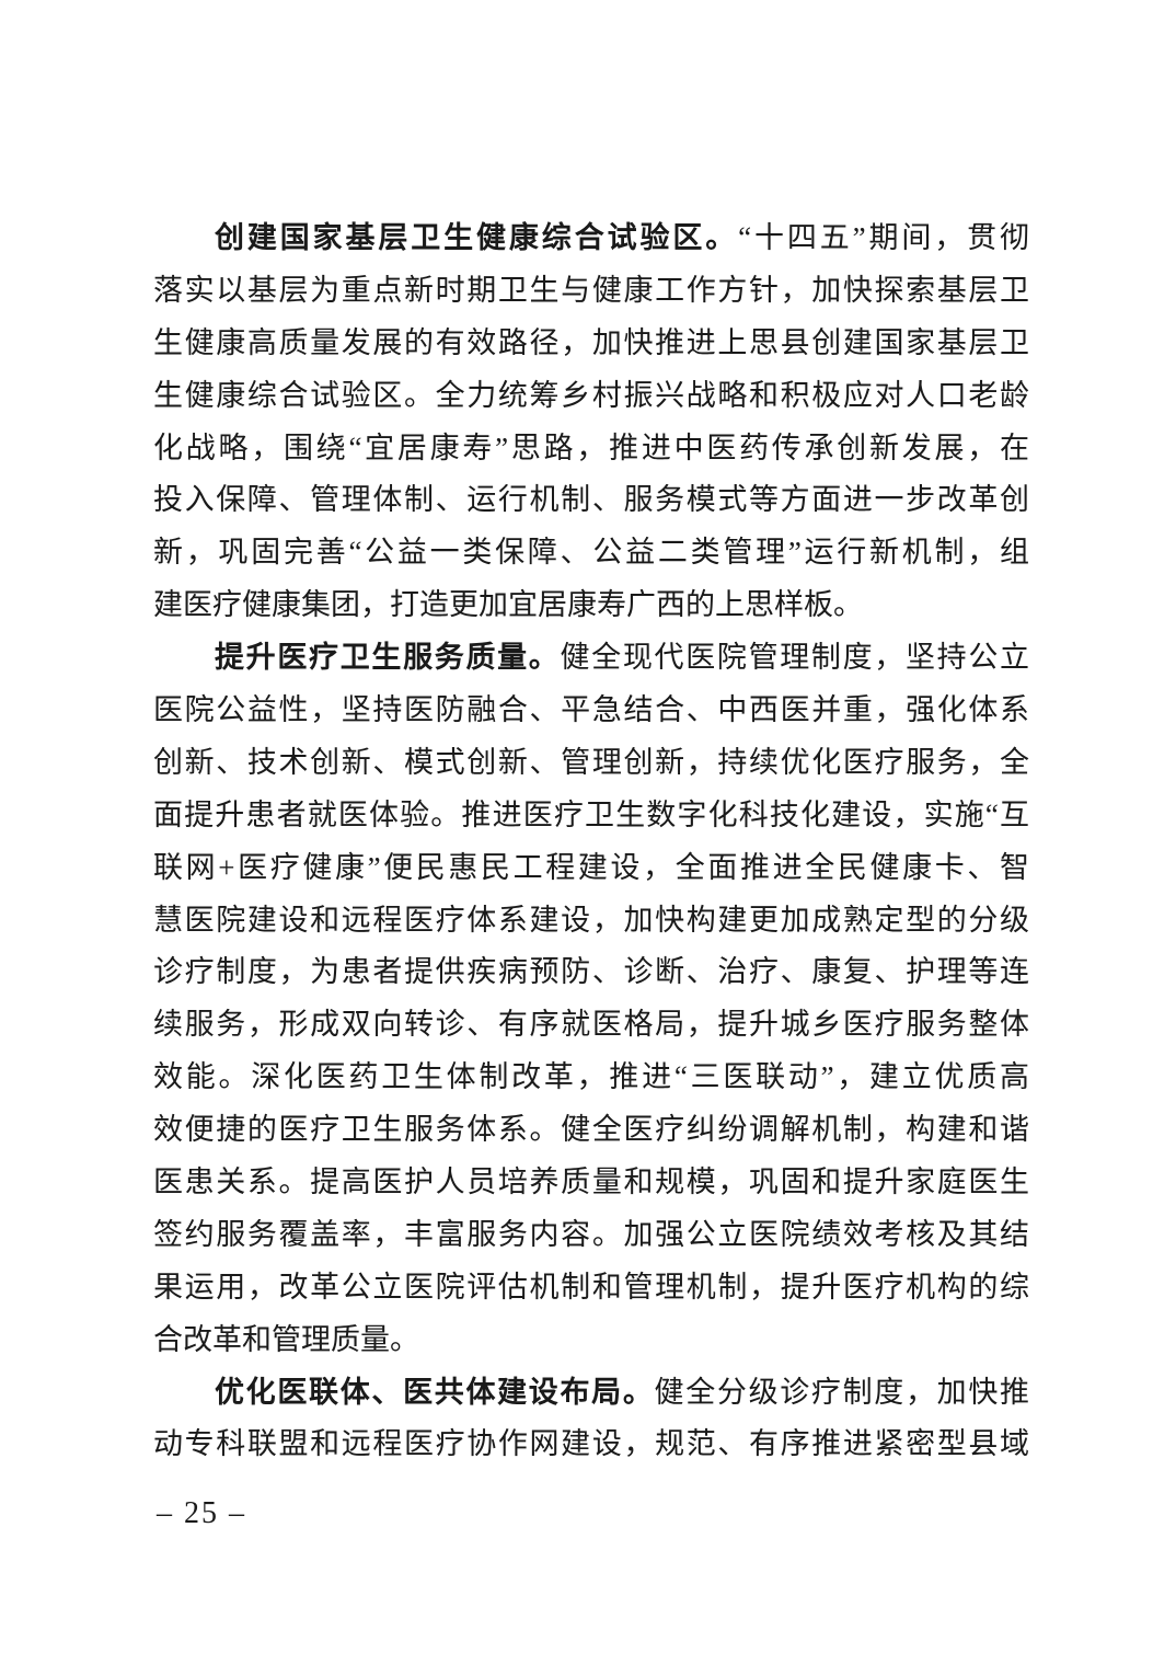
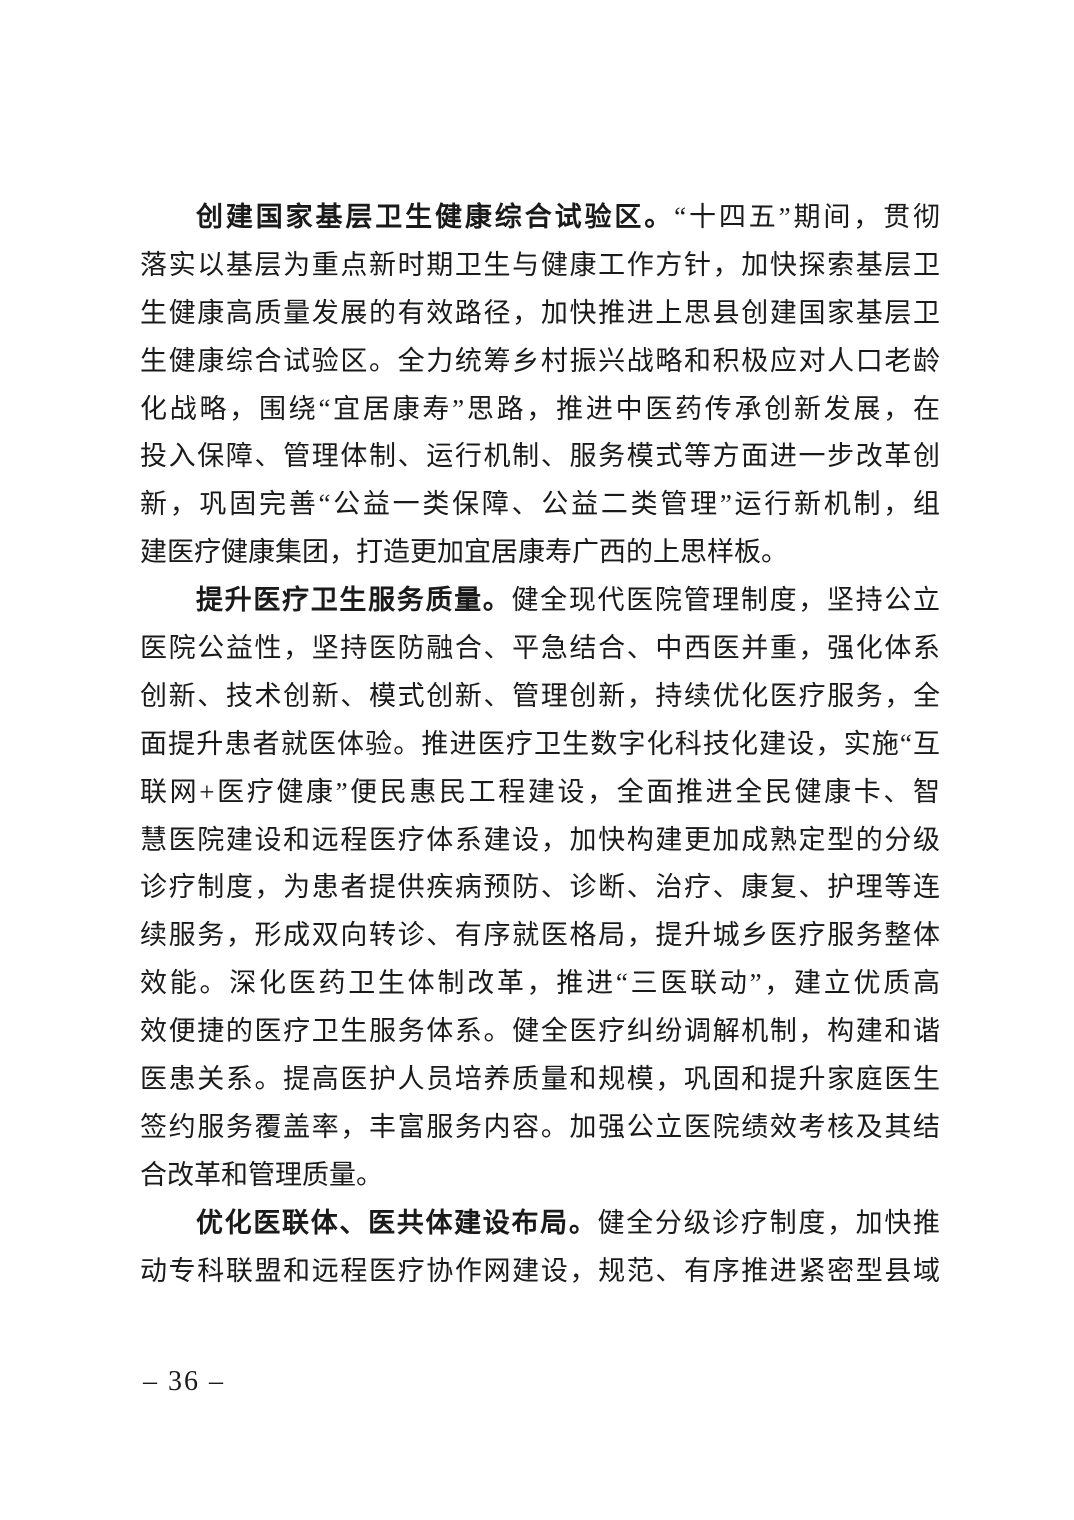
  创建国家基层卫生健康综合试验区。“十四五”期间，贯彻
  落实以基层为重点新时期卫生与健康工作方针，加快探索基层卫
  生健康高质量发展的有效路径，加快推进上思县创建国家基层卫
  生健康综合试验区。全力统筹乡村振兴战略和积极应对人口老龄
  化战略，围绕“宜居康寿”思路，推进中医药传承创新发展，在
  投入保障、管理体制、运行机制、服务模式等方面进一步改革创
  新，巩固完善“公益一类保障、公益二类管理”运行新机制，组
  建医疗健康集团，打造更加宜居康寿广西的上思样板。
  提升医疗卫生服务质量。健全现代医院管理制度，坚持公立
  医院公益性，坚持医防融合、平急结合、中西医并重，强化体系
  创新、技术创新、模式创新、管理创新，持续优化医疗服务，全
  面提升患者就医体验。推进医疗卫生数字化科技化建设，实施“互
  联网+医疗健康”便民惠民工程建设，全面推进全民健康卡、智
  慧医院建设和远程医疗体系建设，加快构建更加成熟定型的分级
  诊疗制度，为患者提供疾病预防、诊断、治疗、康复、护理等连
  续服务，形成双向转诊、有序就医格局，提升城乡医疗服务整体
  效能。深化医药卫生体制改革，推进“三医联动”，建立优质高
  效便捷的医疗卫生服务体系。健全医疗纠纷调解机制，构建和谐
  医患关系。提高医护人员培养质量和规模，巩固和提升家庭医生
  签约服务覆盖率，丰富服务内容。加强公立医院绩效考核及其结
- 果运用，改革公立医院评估机制和管理机制，提升医疗机构的综
  合改革和管理质量。
  优化医联体、医共体建设布局。健全分级诊疗制度，加快推
  动专科联盟和远程医疗协作网建设，规范、有序推进紧密型县域
- – 25 –
+ – 36 –
